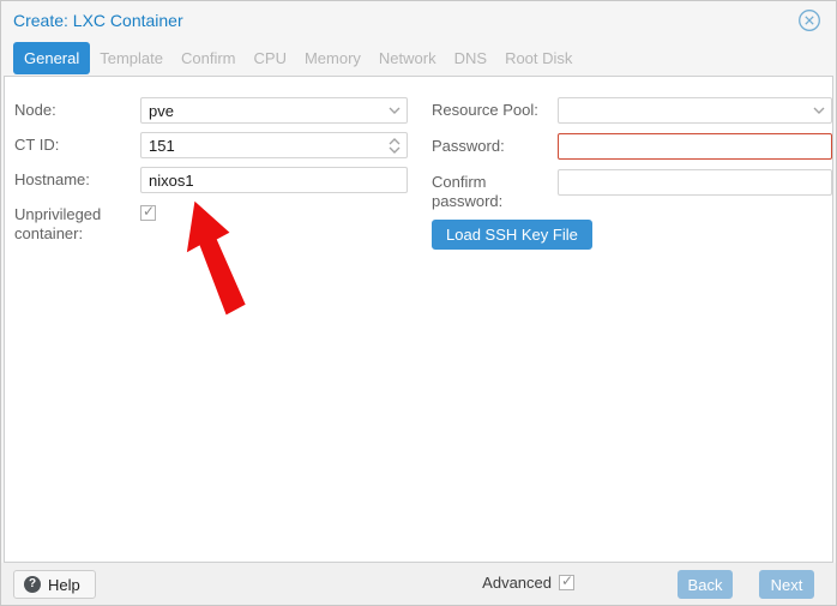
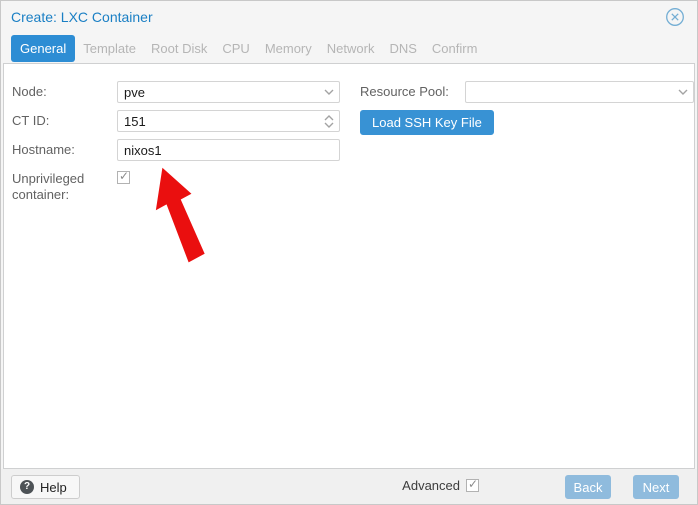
  Create: LXC Container
  General
  Template
- Confirm
+ Root Disk
  CPU
  Memory
  Network
  DNS
- Root Disk
+ Confirm
  Node:
  pve
  CT ID:
  151
  Hostname:
  nixos1
  Unprivileged container:
  ✓
  Resource Pool:
- Password:
- Confirm password:
  Load SSH Key File
  ?
  Help
  Advanced
  ✓
  Back
  Next
